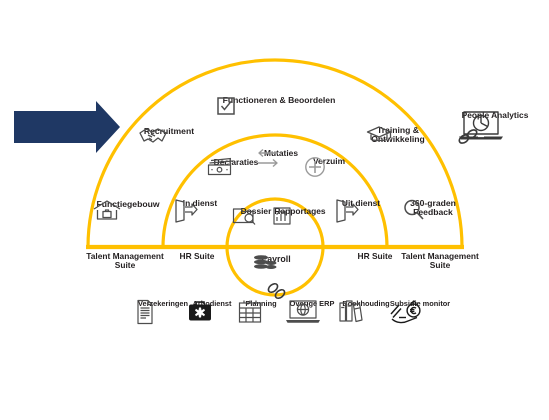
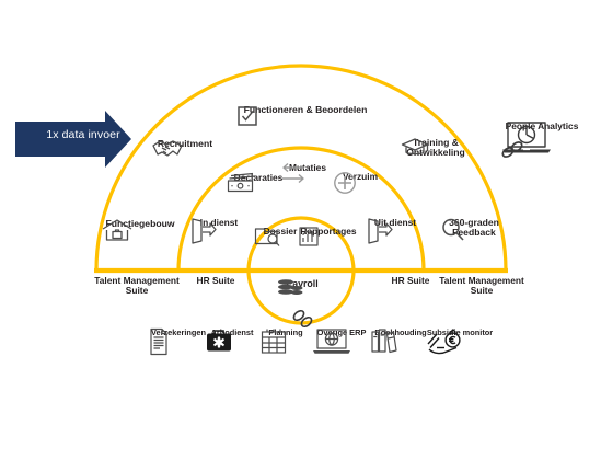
+ 1x data invoer
  Recuitment
  Functioneren & Beoordelen
  Trining &
  Ontwikkeling
  Functiegebouw
  30-graden
  Feedback
  laraties
  erzuim
  n dienst
  it dienst
  ssier
  Rapportages
  ayroll
  Talent Management
  Suite
  HR Suite
  HR Suite
  Talent Management
  Suite
  eole Analytics
  Veekeringen
  Arbodienst
  Ovrige ERP
  oehouding
  Subsidie monitor
